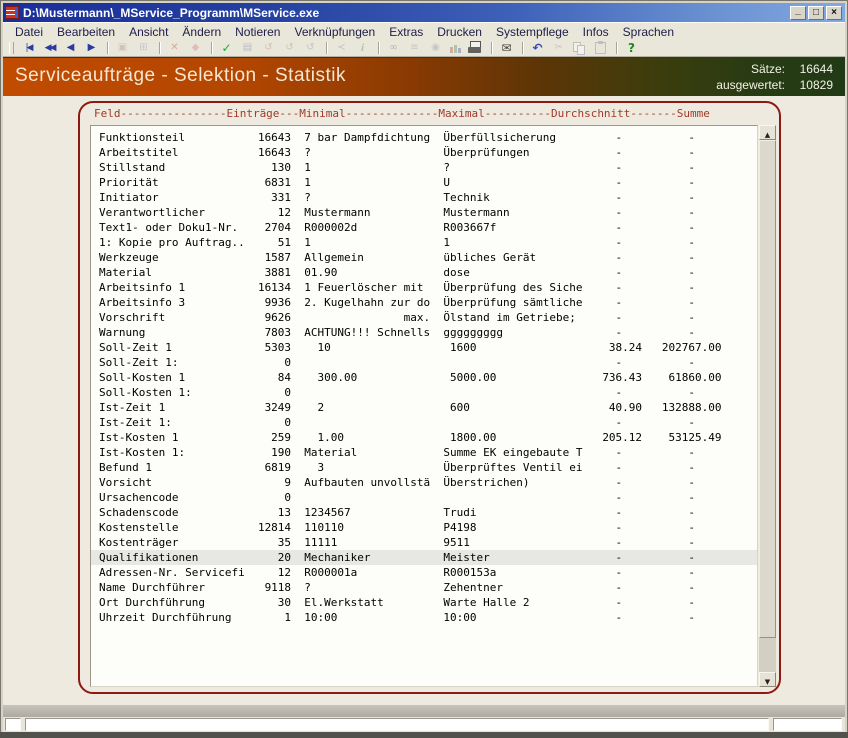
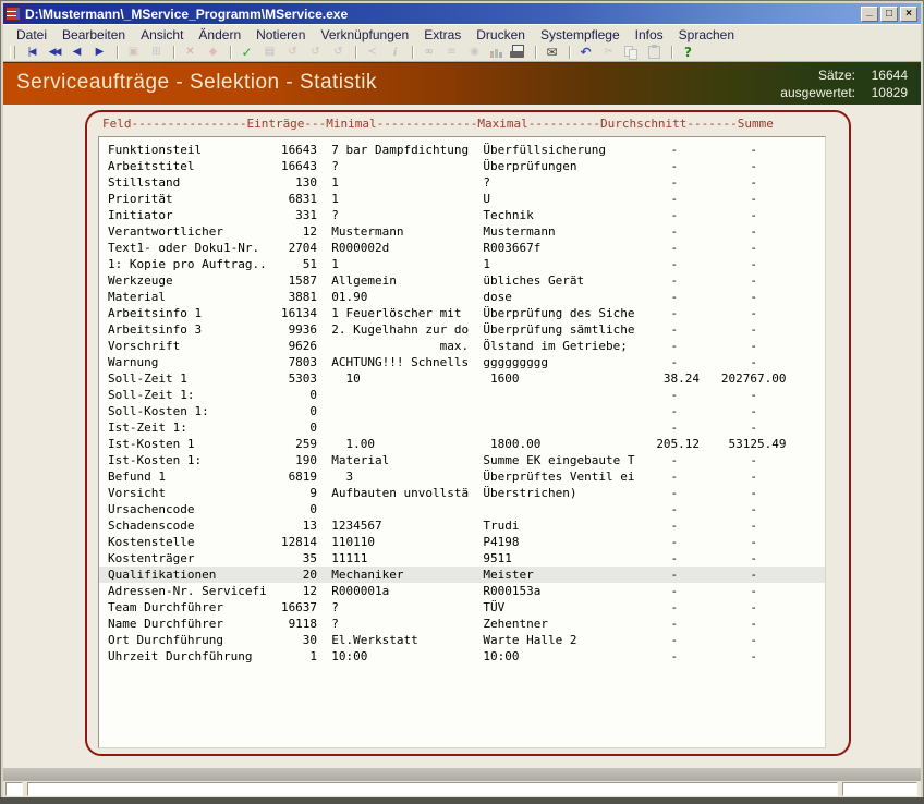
  D:\Mustermann\_MService_Programm\MService.exe
  _
  □
  ×
  Datei
  Bearbeiten
  Ansicht
  Ändern
  Notieren
  Verknüpfungen
  Extras
  Drucken
  Systempflege
  Infos
  Sprachen
  |◀
  ◀◀
  ◀
  ▶
  ▣
  ⊞
  ✕
  ◆
  ✓
  ▤
  ↺
  ↺
  ↺
  ≺
  i
  ∞
  ≡
  ◉
  ✉
  ↶
  ✂
  ?
  Serviceaufträge - Selektion - Statistik
  Sätze:
  16644
  ausgewertet:
  10829
  Feld----------------Einträge---Minimal--------------Maximal----------Durchschnitt-------Summe
  Funktionsteil 16643 7 bar Dampfdichtung Überfüllsicherung - -
  Arbeitstitel 16643 ? Überprüfungen - -
  Stillstand 130 1 ? - -
  Priorität 6831 1 U - -
  Initiator 331 ? Technik - -
  Verantwortlicher 12 Mustermann Mustermann - -
  Text1- oder Doku1-Nr. 2704 R000002d R003667f - -
  1: Kopie pro Auftrag.. 51 1 1 - -
  Werkzeuge 1587 Allgemein übliches Gerät - -
  Material 3881 01.90 dose - -
  Arbeitsinfo 1 16134 1 Feuerlöscher mit Überprüfung des Siche - -
  Arbeitsinfo 3 9936 2. Kugelhahn zur do Überprüfung sämtliche - -
  Vorschrift 9626 max. Ölstand im Getriebe; - -
  Warnung 7803 ACHTUNG!!! Schnells ggggggggg - -
  Soll-Zeit 1 5303 10 1600 38.24 202767.00
  Soll-Zeit 1: 0 - -
- Soll-Kosten 1 84 300.00 5000.00 736.43 61860.00
  Soll-Kosten 1: 0 - -
- Ist-Zeit 1 3249 2 600 40.90 132888.00
  Ist-Zeit 1: 0 - -
  Ist-Kosten 1 259 1.00 1800.00 205.12 53125.49
  Ist-Kosten 1: 190 Material Summe EK eingebaute T - -
  Befund 1 6819 3 Überprüftes Ventil ei - -
  Vorsicht 9 Aufbauten unvollstä Überstrichen) - -
  Ursachencode 0 - -
  Schadenscode 13 1234567 Trudi - -
  Kostenstelle 12814 110110 P4198 - -
  Kostenträger 35 11111 9511 - -
  Qualifikationen 20 Mechaniker Meister - -
  Adressen-Nr. Servicefi 12 R000001a R000153a - -
+ Team Durchführer 16637 ? TÜV - -
  Name Durchführer 9118 ? Zehentner - -
  Ort Durchführung 30 El.Werkstatt Warte Halle 2 - -
  Uhrzeit Durchführung 1 10:00 10:00 - -
- ▲
- ▼
